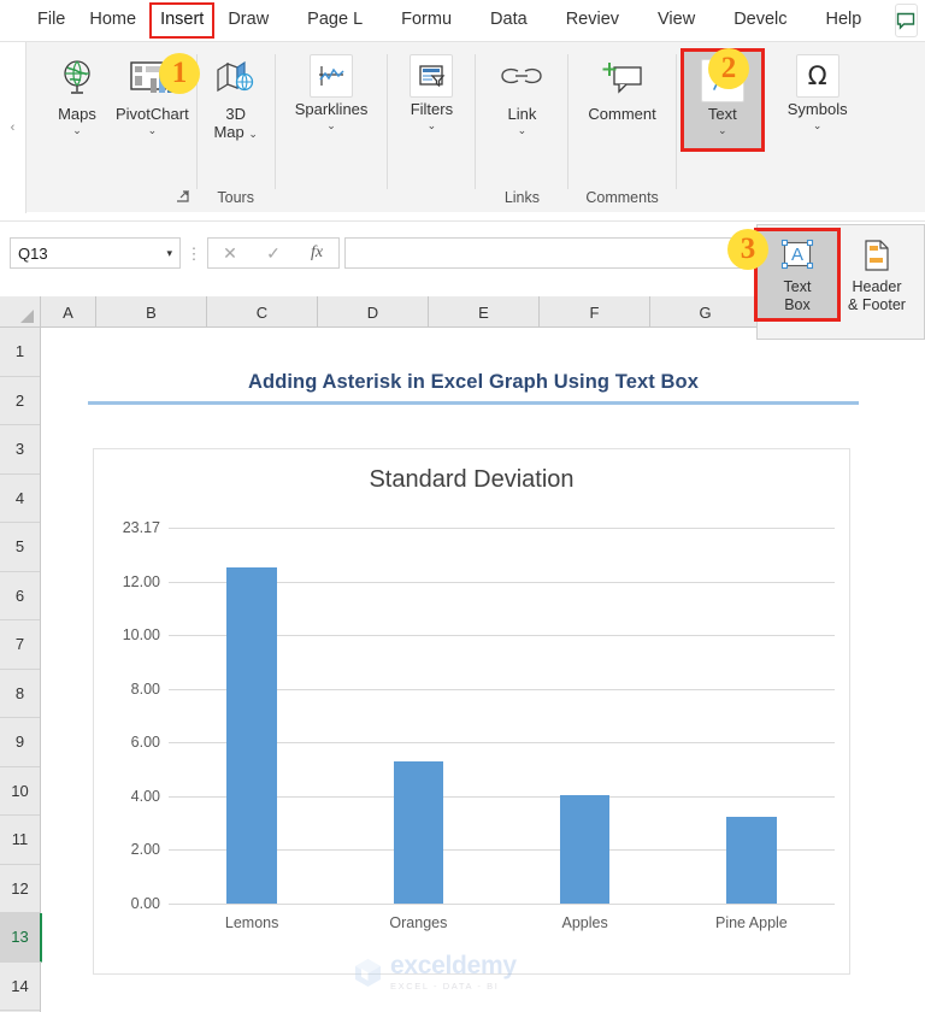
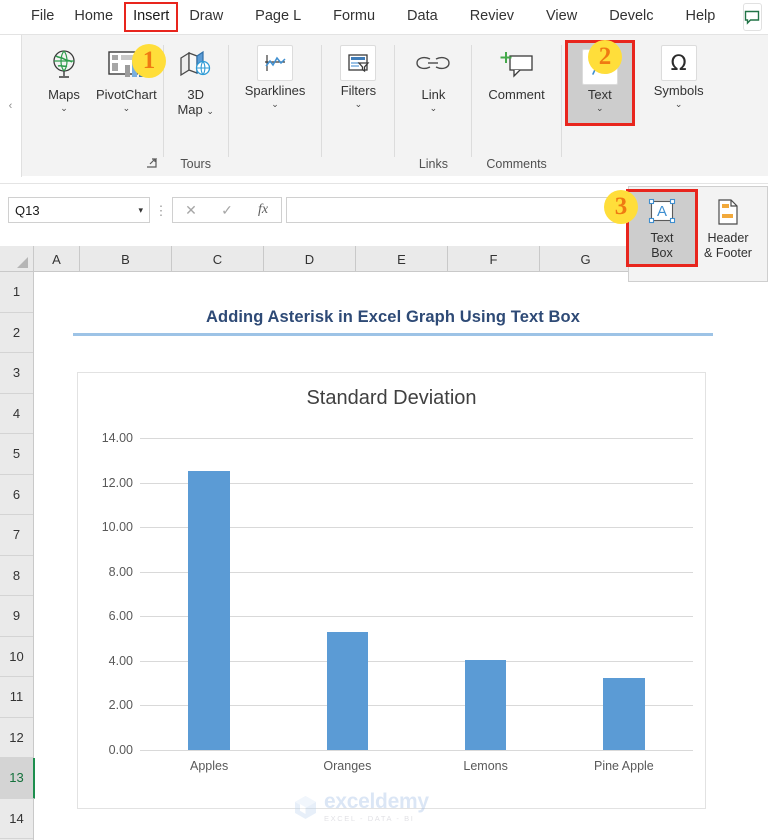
  File
  Home
  Insert
  Draw
  Page L
  Formu
  Data
  Reviev
  View
  Develc
  Help
  ‹
  Maps
  ⌄
  PivotChart
  ⌄
  3D
  Map ⌄
  Tours
  Sparklines
  ⌄
  Filters
  ⌄
  Link
  ⌄
  Links
  Comment
  Comments
  Text
  ⌄
  Ω
  Symbols
  ⌄
  1
  2
  3
  Q13
  ▾
  ⋮
  ✕
  ✓
  fx
  A
  Text
  Box
  Header
  & Footer
  A
  B
  C
  D
  E
  F
  G
  1
  2
  3
  4
  5
  6
  7
  8
  9
  10
  11
  12
  13
  14
  Adding Asterisk in Excel Graph Using Text Box
  Standard Deviation
  0.00
  2.00
  4.00
  6.00
  8.00
  10.00
  12.00
- 23.17
+ 14.00
- Lemons
+ Apples
  Oranges
- Apples
+ Lemons
  Pine Apple
  exceldemy
  EXCEL - DATA - BI
